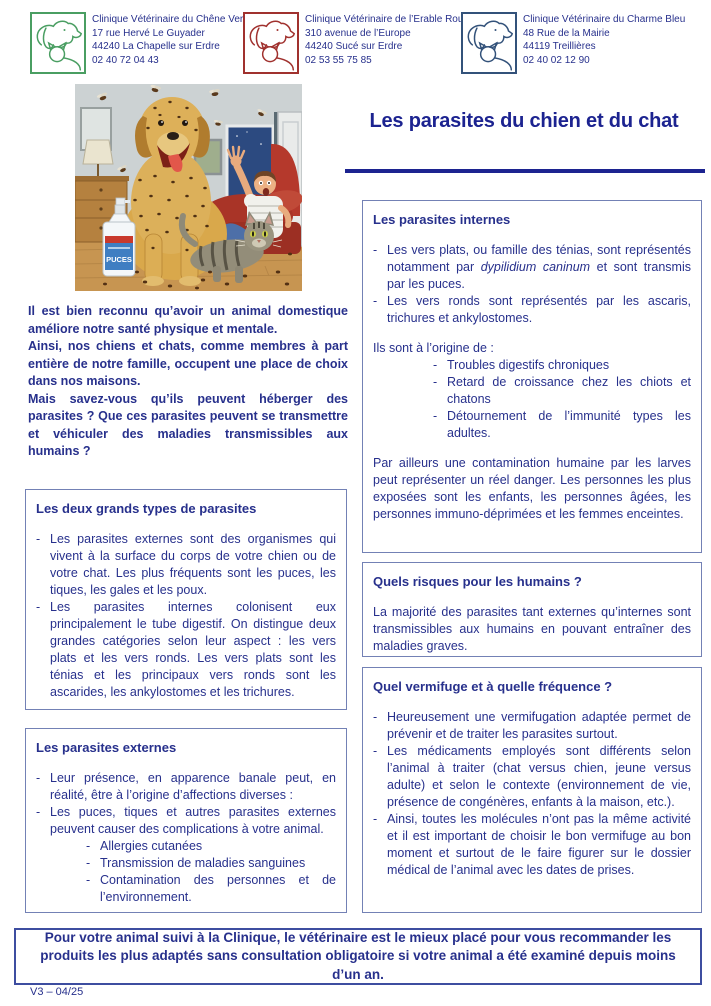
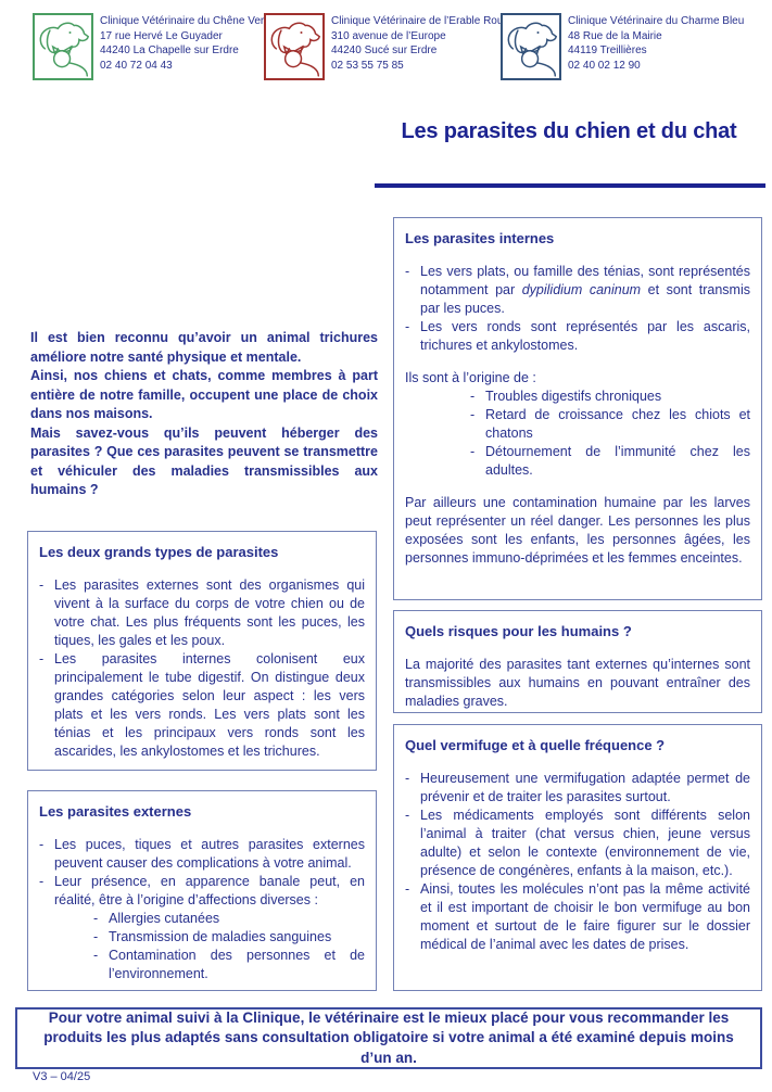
  Clinique Vétérinaire du Chêne Ver
  17 rue Hervé Le Guyader
  44240 La Chapelle sur Erdre
  02 40 72 04 43
  Clinique Vétérinaire de l’Erable Ro
  310 avenue de l’Europe
  44240 Sucé sur Erdre
  02 53 55 75 85
  Clinique Vétérinaire du Charme Bleu
  48 Rue de la Mairie
  44119 Treillières
  02 40 02 12 90
- PUCES
  Les parasites du chien et du chat
- Il est bien reconnu qu’avoir un animal domestique améliore notre santé physique et mentale.
+ Il est bien reconnu qu’avoir un animal trichures améliore notre santé physique et mentale.
  Ainsi, nos chiens et chats, comme membres à part entière de notre famille, occupent une place de choix dans nos maisons.
  Mais savez-vous qu’ils peuvent héberger des parasites ? Que ces parasites peuvent se transmettre et véhiculer des maladies transmissibles aux humains ?
  Les deux grands types de parasites
  -
  Les parasites externes sont des organismes qui vivent à la surface du corps de votre chien ou de votre chat. Les plus fréquents sont les puces, les tiques, les gales et les poux.
  -
  Les parasites internes colonisent eux principalement le tube digestif. On distingue deux grandes catégories selon leur aspect : les vers plats et les vers ronds. Les vers plats sont les ténias et les principaux vers ronds sont les ascarides, les ankylostomes et les trichures.
  Les parasites externes
  -
- Leur présence, en apparence banale peut, en réalité, être à l’origine d’affections diverses :
+ Les puces, tiques et autres parasites externes peuvent causer des complications à votre animal.
  -
- Les puces, tiques et autres parasites externes peuvent causer des complications à votre animal.
+ Leur présence, en apparence banale peut, en réalité, être à l’origine d’affections diverses :
  -
  Allergies cutanées
  -
  Transmission de maladies sanguines
  -
  Contamination des personnes et de l’environnement.
  Les parasites internes
  -
  Les vers plats, ou famille des ténias, sont représentés notamment par dypilidium caninum et sont transmis par les puces.
  -
  Les vers ronds sont représentés par les ascaris, trichures et ankylostomes.
  Ils sont à l’origine de :
  -
  Troubles digestifs chroniques
  -
  Retard de croissance chez les chiots et chatons
  -
- Détournement de l’immunité types les adultes.
+ Détournement de l’immunité chez les adultes.
  Par ailleurs une contamination humaine par les larves peut représenter un réel danger. Les personnes les plus exposées sont les enfants, les personnes âgées, les personnes immuno-déprimées et les femmes enceintes.
  Quels risques pour les humains ?
  La majorité des parasites tant externes qu’internes sont transmissibles aux humains en pouvant entraîner des maladies graves.
  Quel vermifuge et à quelle fréquence ?
  -
  Heureusement une vermifugation adaptée permet de prévenir et de traiter les parasites surtout.
  -
  Les médicaments employés sont différents selon l’animal à traiter (chat versus chien, jeune versus adulte) et selon le contexte (environnement de vie, présence de congénères, enfants à la maison, etc.).
  -
  Ainsi, toutes les molécules n’ont pas la même activité et il est important de choisir le bon vermifuge au bon moment et surtout de le faire figurer sur le dossier médical de l’animal avec les dates de prises.
  Pour votre animal suivi à la Clinique, le vétérinaire est le mieux placé pour vous recommander les produits les plus adaptés sans consultation obligatoire si votre animal a été examiné depuis moins d’un an.
  V3 – 04/25
